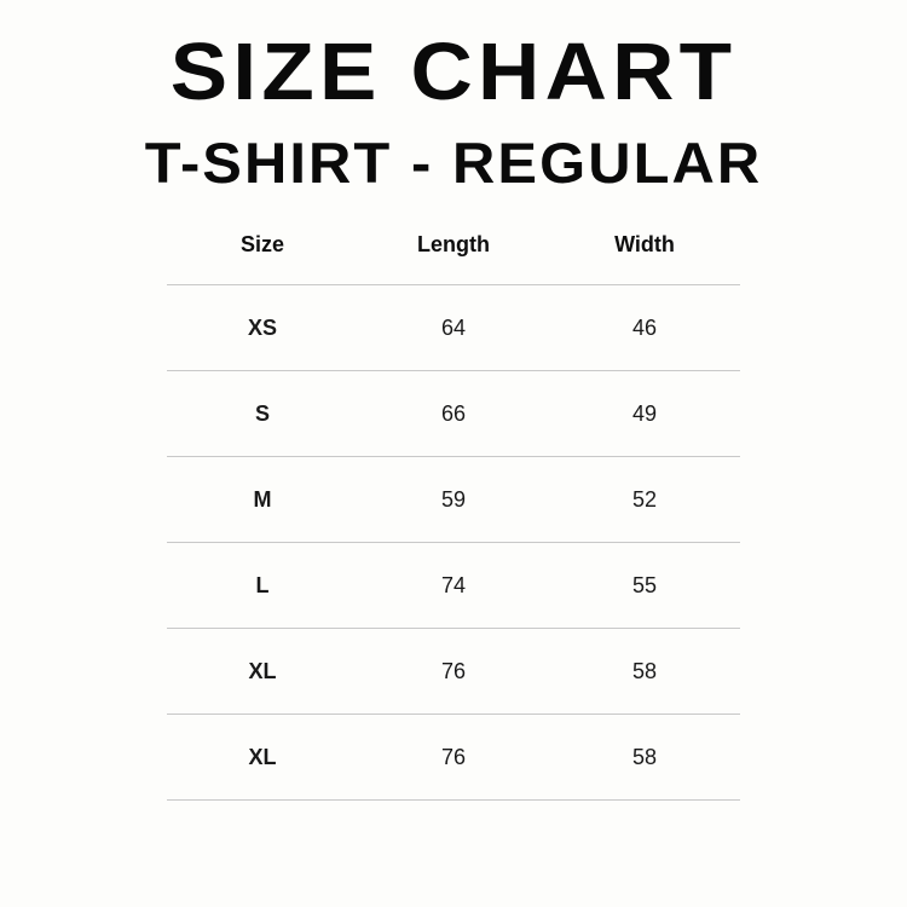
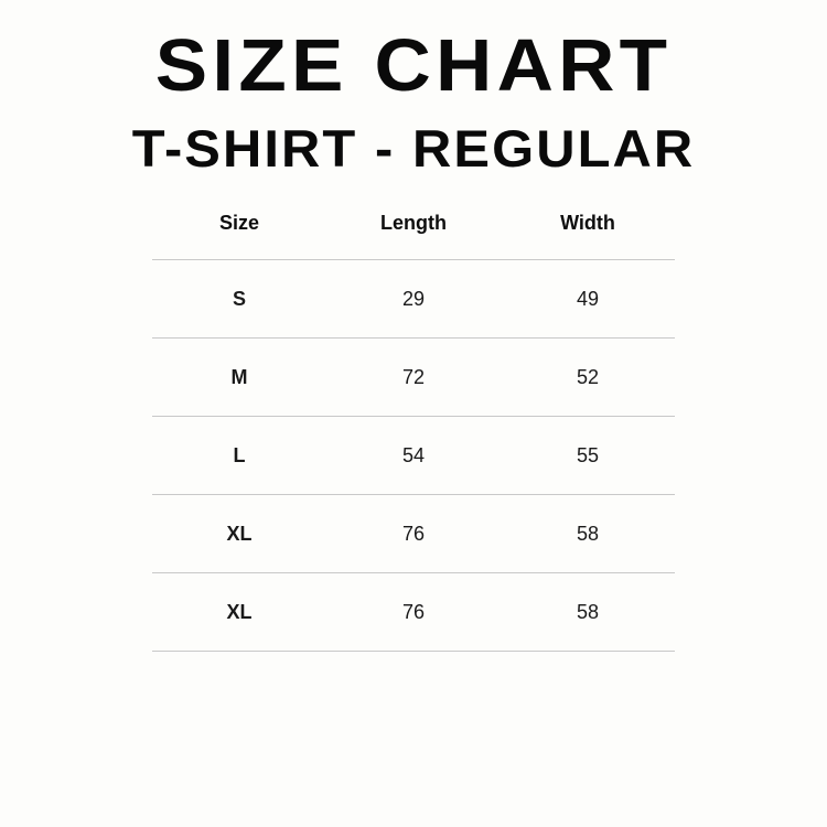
  SIZE CHART
  T-SHIRT - REGULAR
  Size	Length	Width
- XS	64	46
- S	66	49
+ S	29	49
- M	59	52
+ M	72	52
- L	74	55
+ L	54	55
  XL	76	58
  XL	76	58
